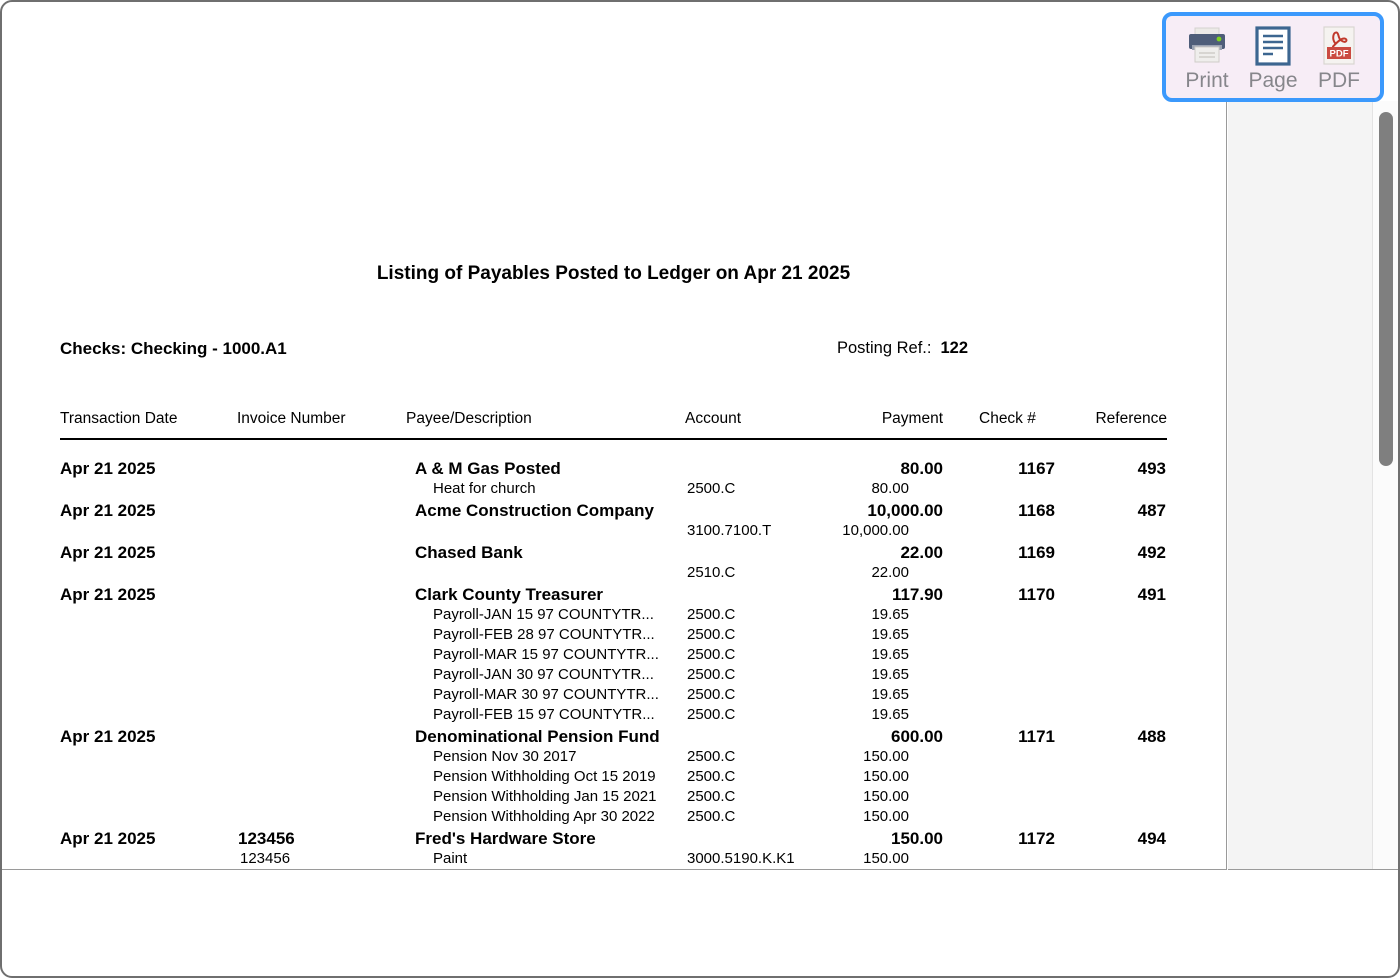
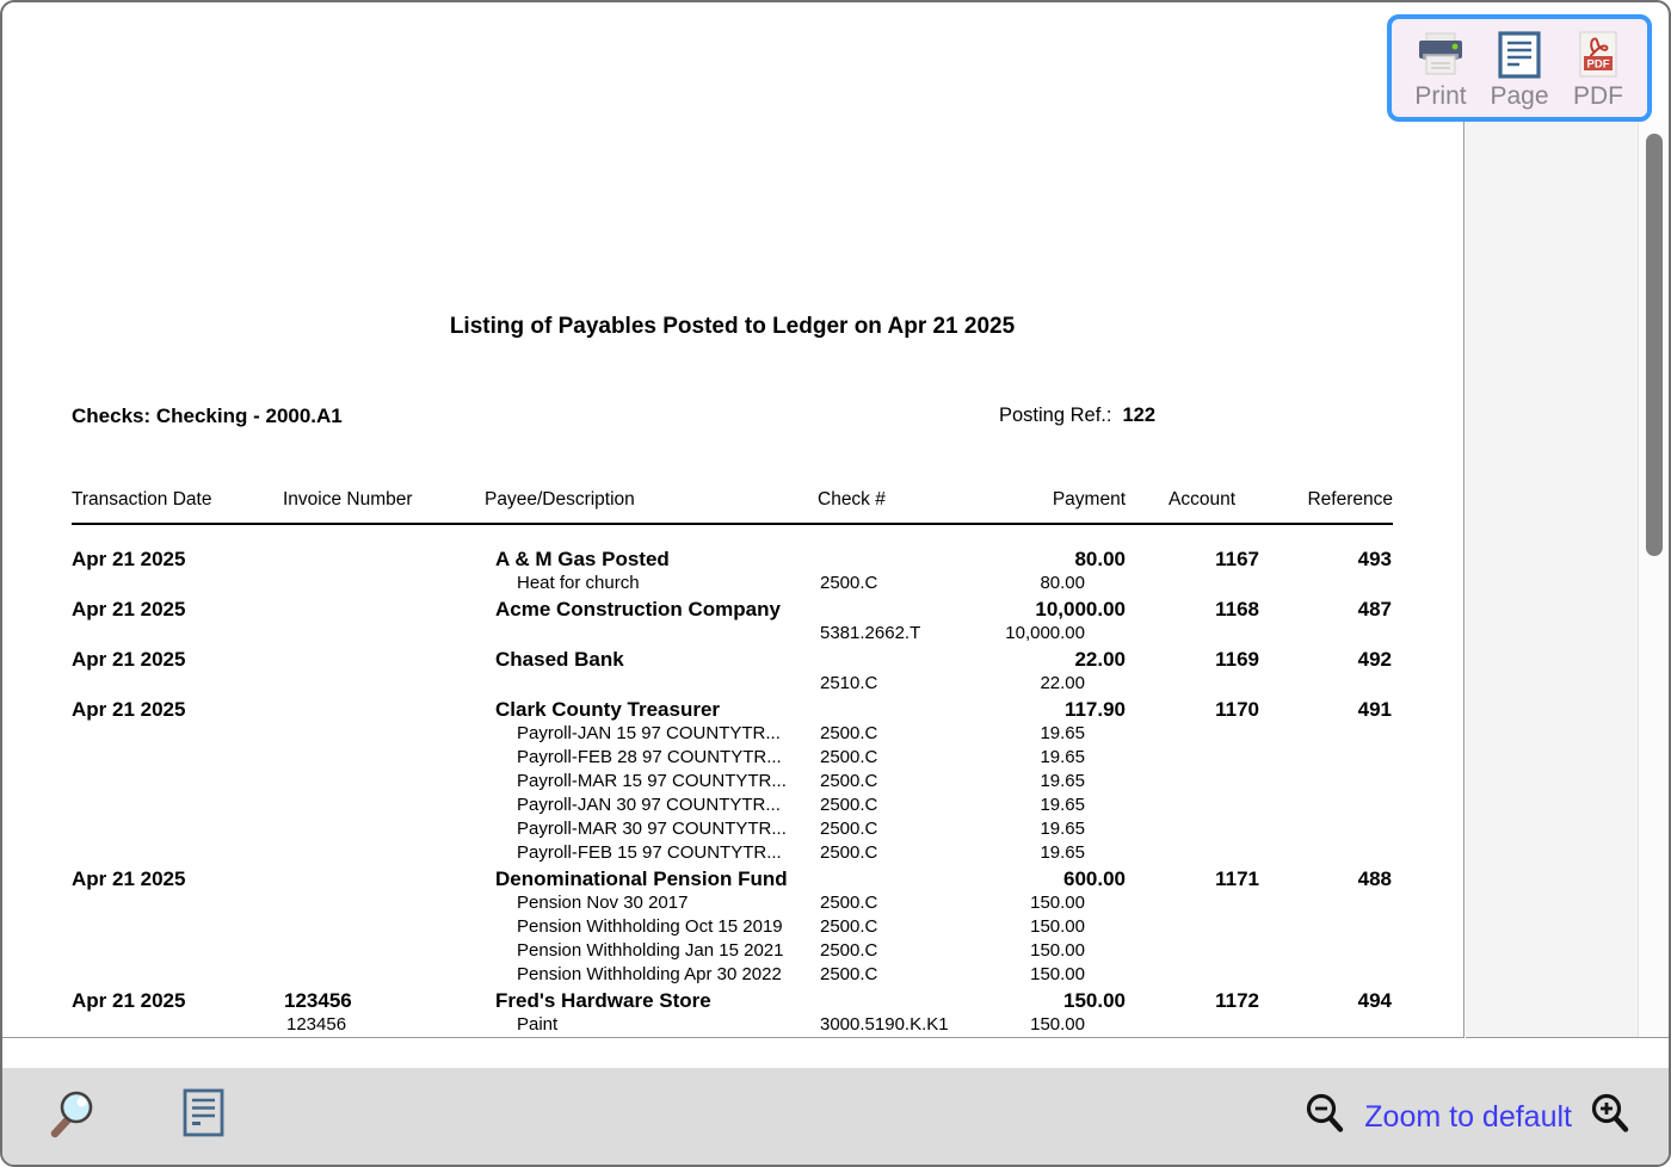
  Print
  Page
  PDF
  PDF
  Listing of Payables Posted to Ledger on Apr 21 2025
- Checks: Checking - 1000.A1
+ Checks: Checking - 2000.A1
  Posting Ref.: 122
  Transaction Date
  Invoice Number
  Payee/Description
- Account
+ Check #
  Payment
- Check #
+ Account
  Reference
  Apr 21 2025
  A & M Gas Posted
  80.00
  1167
  493
  Heat for church
  2500.C
  80.00
  Apr 21 2025
  Acme Construction Company
  10,000.00
  1168
  487
- 3100.7100.T
+ 5381.2662.T
  10,000.00
  Apr 21 2025
  Chased Bank
  22.00
  1169
  492
  2510.C
  22.00
  Apr 21 2025
  Clark County Treasurer
  117.90
  1170
  491
  Payroll-JAN 15 97 COUNTYTR...
  2500.C
  19.65
  Payroll-FEB 28 97 COUNTYTR...
  2500.C
  19.65
  Payroll-MAR 15 97 COUNTYTR...
  2500.C
  19.65
  Payroll-JAN 30 97 COUNTYTR...
  2500.C
  19.65
  Payroll-MAR 30 97 COUNTYTR...
  2500.C
  19.65
  Payroll-FEB 15 97 COUNTYTR...
  2500.C
  19.65
  Apr 21 2025
  Denominational Pension Fund
  600.00
  1171
  488
  Pension Nov 30 2017
  2500.C
  150.00
  Pension Withholding Oct 15 2019
  2500.C
  150.00
  Pension Withholding Jan 15 2021
  2500.C
  150.00
  Pension Withholding Apr 30 2022
  2500.C
  150.00
  Apr 21 2025
  123456
  Fred's Hardware Store
  150.00
  1172
  494
  123456
  Paint
  3000.5190.K.K1
  150.00
+ Zoom to default
